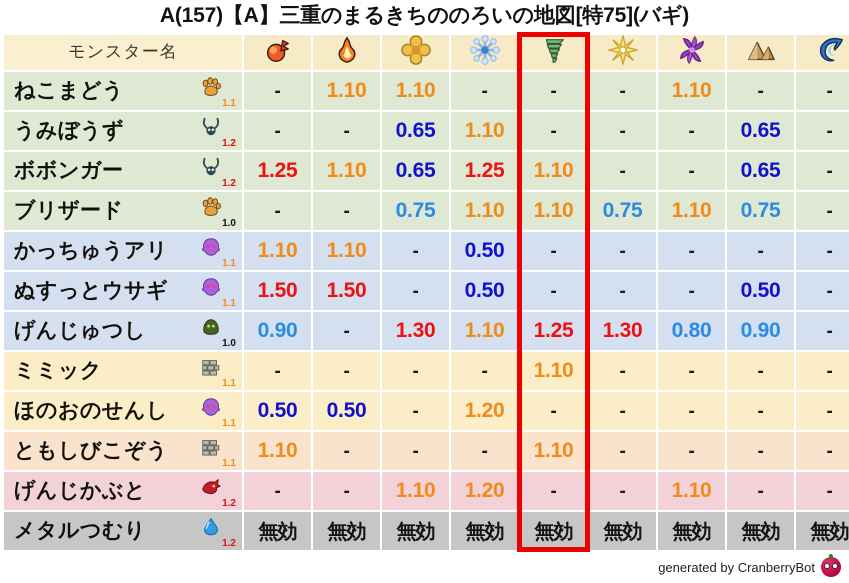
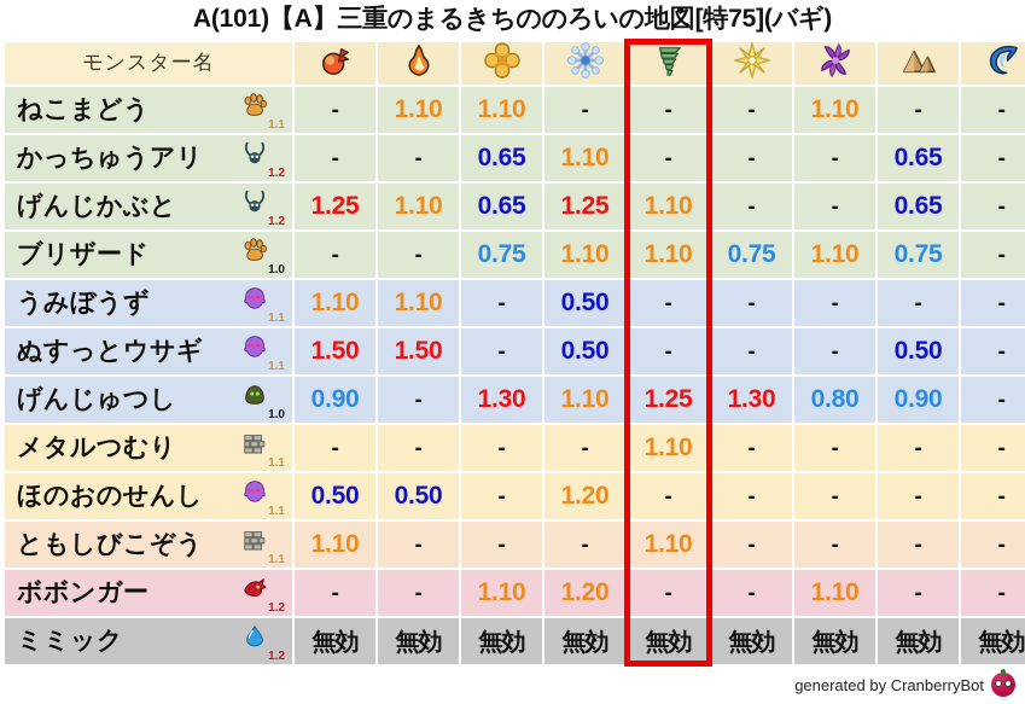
- A(157)【A】三重のまるきちののろいの地図[特75](バギ)
+ A(101)【A】三重のまるきちののろいの地図[特75](バギ)
  モンスター名
  ねこまどう1.1	-	1.10	1.10	-	-	-	1.10	-	-
- うみぼうず1.2	-	-	0.65	1.10	-	-	-	0.65	-
+ かっちゅうアリ1.2	-	-	0.65	1.10	-	-	-	0.65	-
- ボボンガー1.2	1.25	1.10	0.65	1.25	1.10	-	-	0.65	-
+ げんじかぶと1.2	1.25	1.10	0.65	1.25	1.10	-	-	0.65	-
  ブリザード1.0	-	-	0.75	1.10	1.10	0.75	1.10	0.75	-
- かっちゅうアリ1.1	1.10	1.10	-	0.50	-	-	-	-	-
+ うみぼうず1.1	1.10	1.10	-	0.50	-	-	-	-	-
  ぬすっとウサギ1.1	1.50	1.50	-	0.50	-	-	-	0.50	-
  げんじゅつし1.0	0.90	-	1.30	1.10	1.25	1.30	0.80	0.90	-
- ミミック1.1	-	-	-	-	1.10	-	-	-	-
+ メタルつむり1.1	-	-	-	-	1.10	-	-	-	-
  ほのおのせんし1.1	0.50	0.50	-	1.20	-	-	-	-	-
  ともしびこぞう1.1	1.10	-	-	-	1.10	-	-	-	-
- げんじかぶと1.2	-	-	1.10	1.20	-	-	1.10	-	-
+ ボボンガー1.2	-	-	1.10	1.20	-	-	1.10	-	-
- メタルつむり1.2	無効	無効	無効	無効	無効	無効	無効	無効	無効
+ ミミック1.2	無効	無効	無効	無効	無効	無効	無効	無効	無効
  generated by CranberryBot
